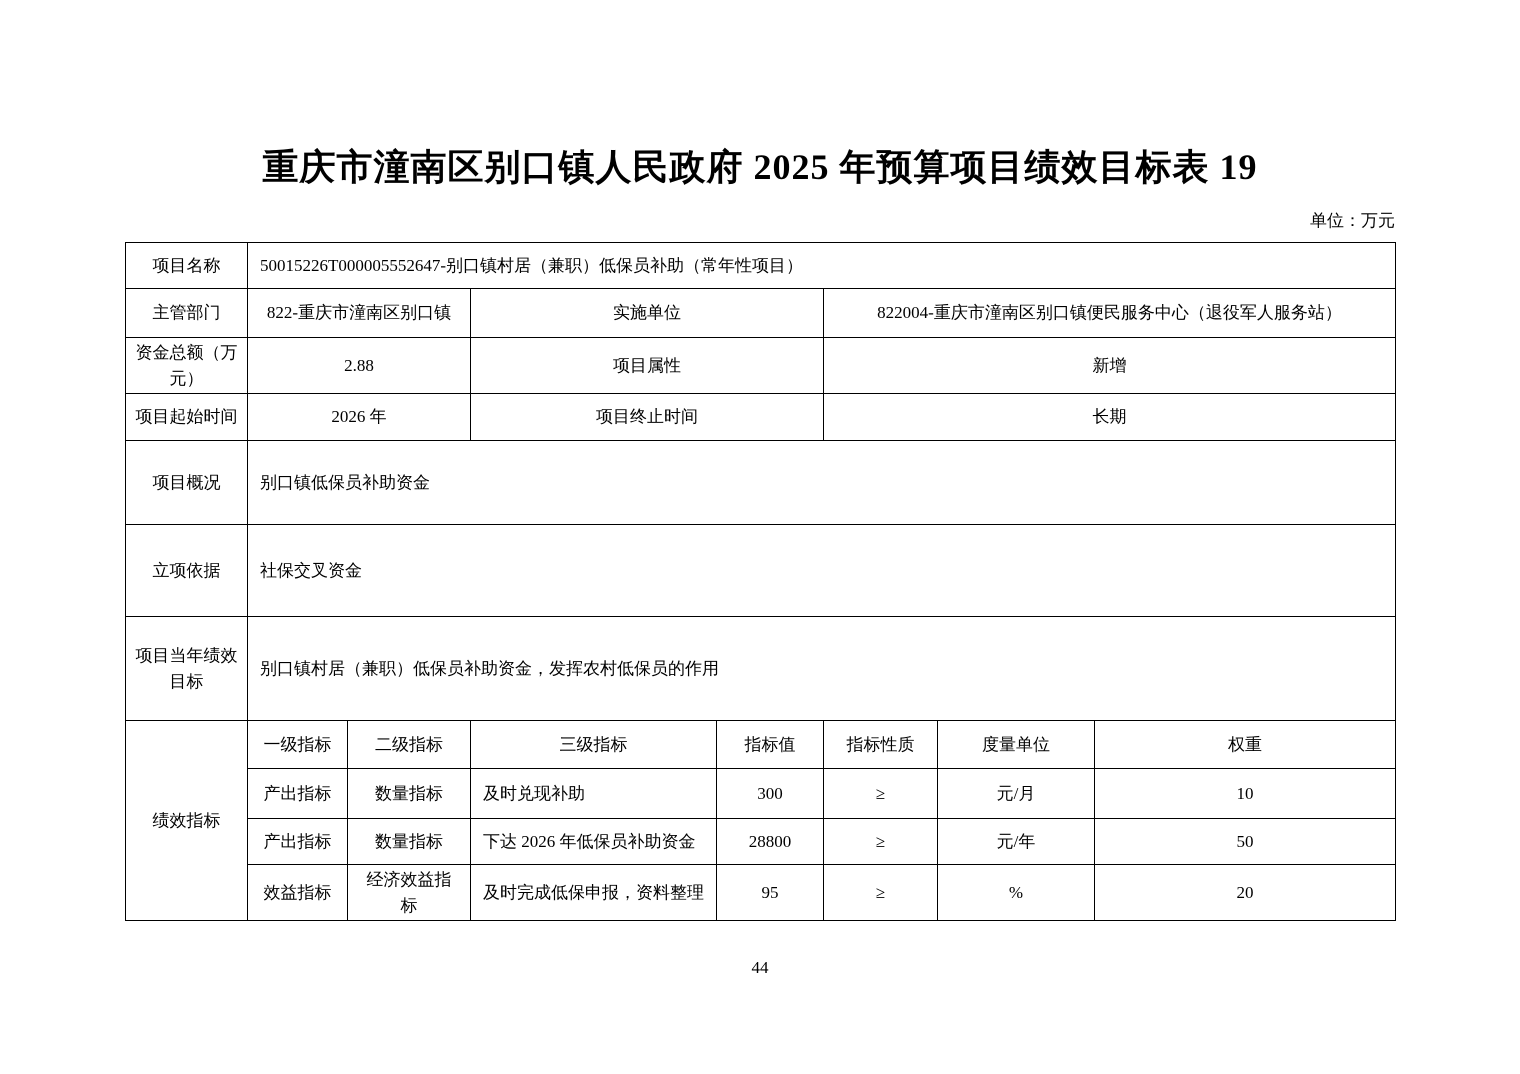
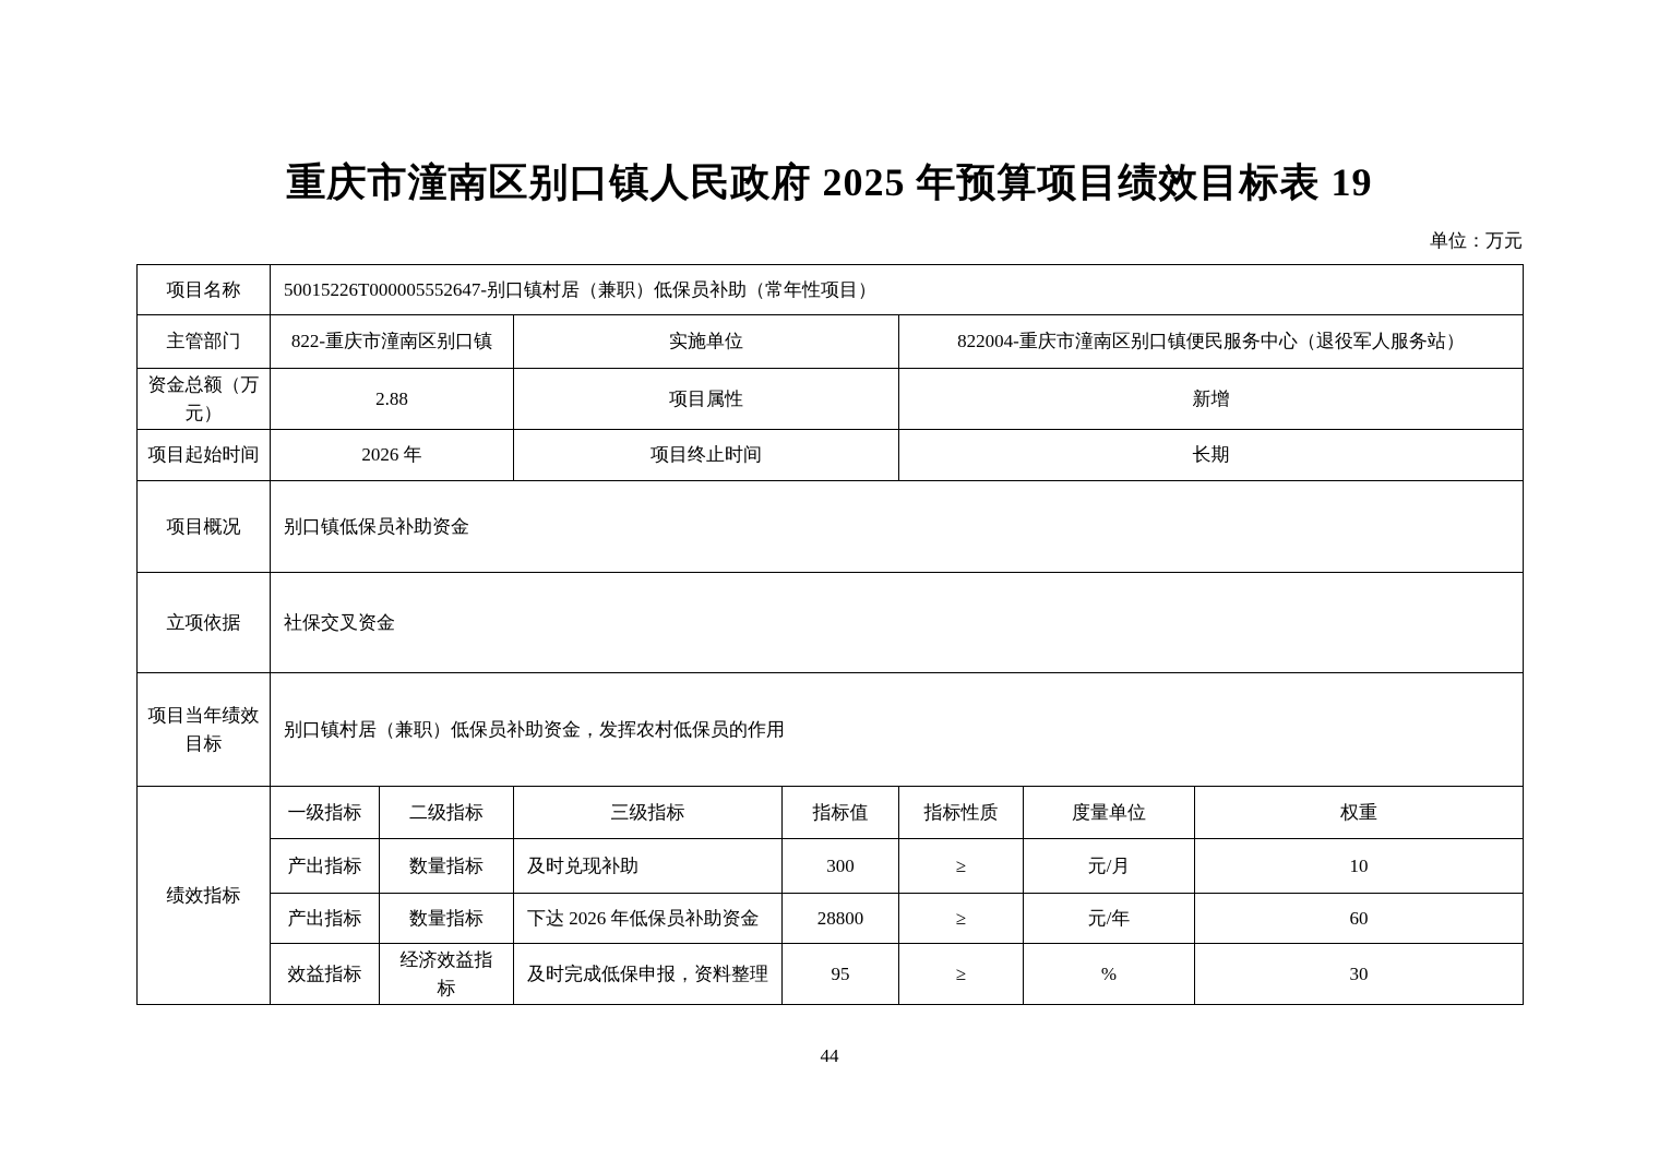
  重庆市潼南区别口镇人民政府 2025 年预算项目绩效目标表 19
  单位：万元
  项目名称	50015226T000005552647-别口镇村居（兼职）低保员补助（常年性项目）
  主管部门	822-重庆市潼南区别口镇	实施单位	822004-重庆市潼南区别口镇便民服务中心（退役军人服务站）
  资金总额（万元）	2.88	项目属性	新增
  项目起始时间	2026 年	项目终止时间	长期
  项目概况	别口镇低保员补助资金
  立项依据	社保交叉资金
  项目当年绩效目标	别口镇村居（兼职）低保员补助资金，发挥农村低保员的作用
  绩效指标	一级指标	二级指标	三级指标	指标值	指标性质	度量单位	权重
  产出指标	数量指标	及时兑现补助	300	≥	元/月	10
- 产出指标	数量指标	下达 2026 年低保员补助资金	28800	≥	元/年	50
+ 产出指标	数量指标	下达 2026 年低保员补助资金	28800	≥	元/年	60
- 效益指标	经济效益指标	及时完成低保申报，资料整理	95	≥	%	20
+ 效益指标	经济效益指标	及时完成低保申报，资料整理	95	≥	%	30
  44
